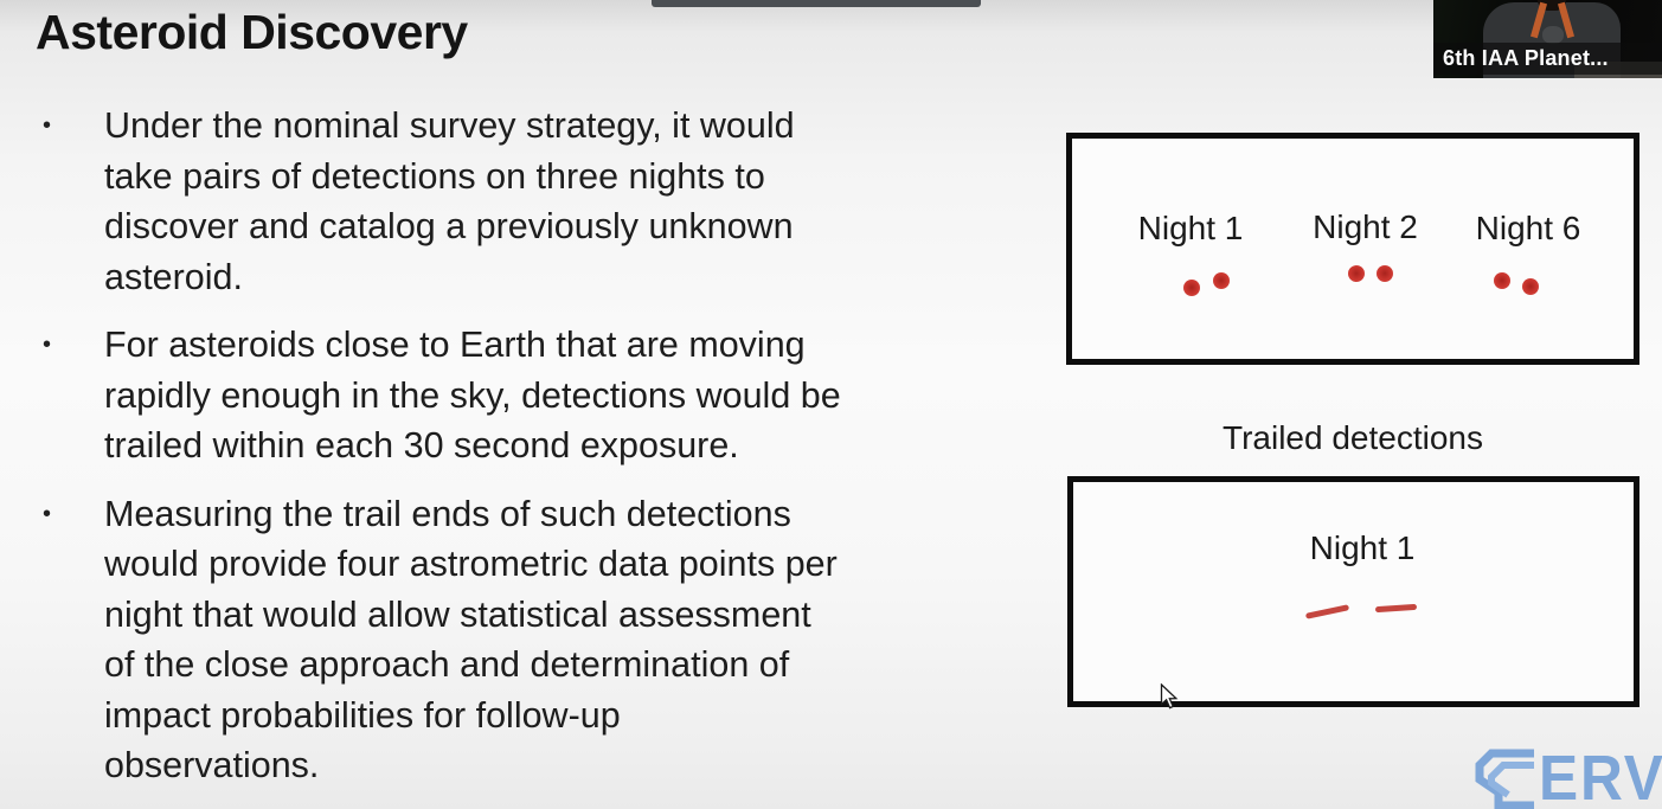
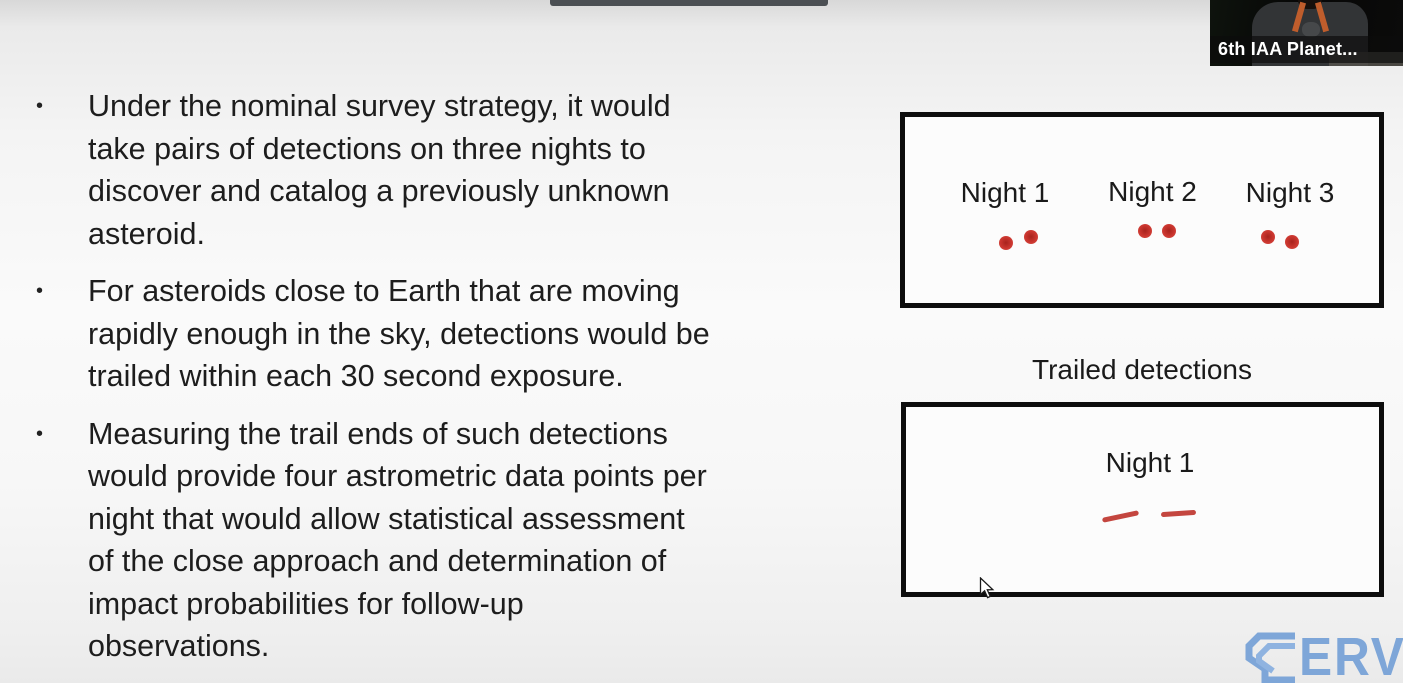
- Asteroid Discovery
  •
  Under the nominal survey strategy, it would
  take pairs of detections on three nights to
  discover and catalog a previously unknown
  asteroid.
  •
  For asteroids close to Earth that are moving
  rapidly enough in the sky, detections would be
  trailed within each 30 second exposure.
  •
  Measuring the trail ends of such detections
  would provide four astrometric data points per
  night that would allow statistical assessment
  of the close approach and determination of
  impact probabilities for follow-up
  observations.
  Night 1
  Night 2
- Night 6
+ Night 3
  Trailed detections
  Night 1
  6th IAA Planet...
  ERV
